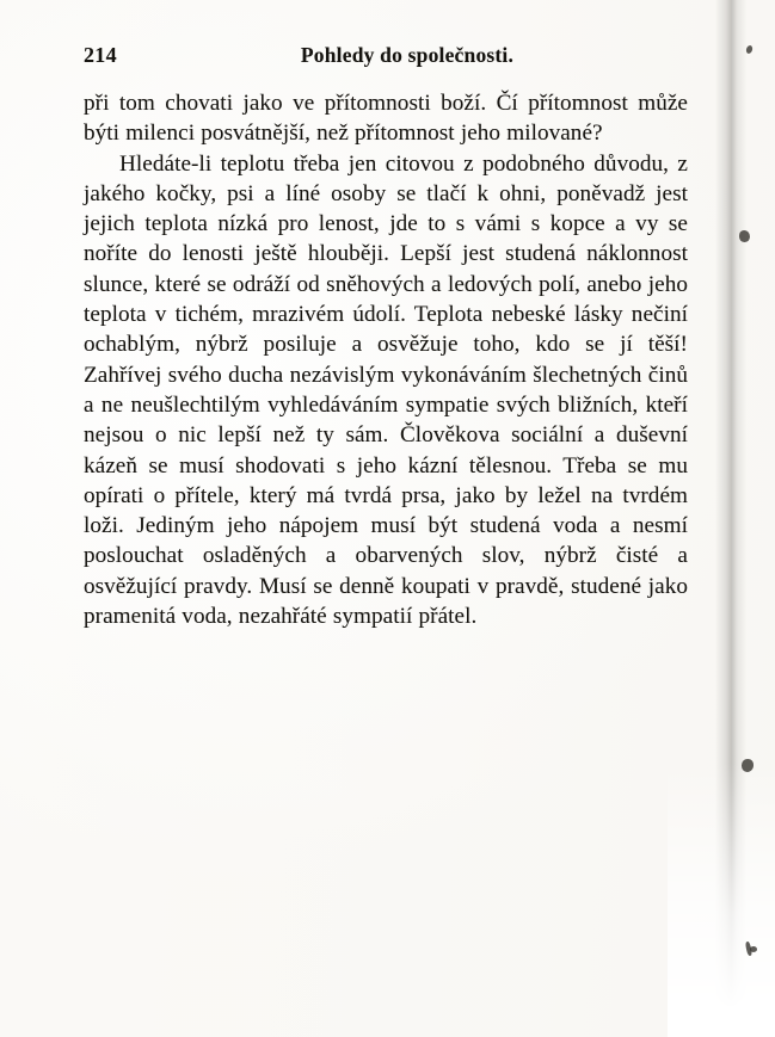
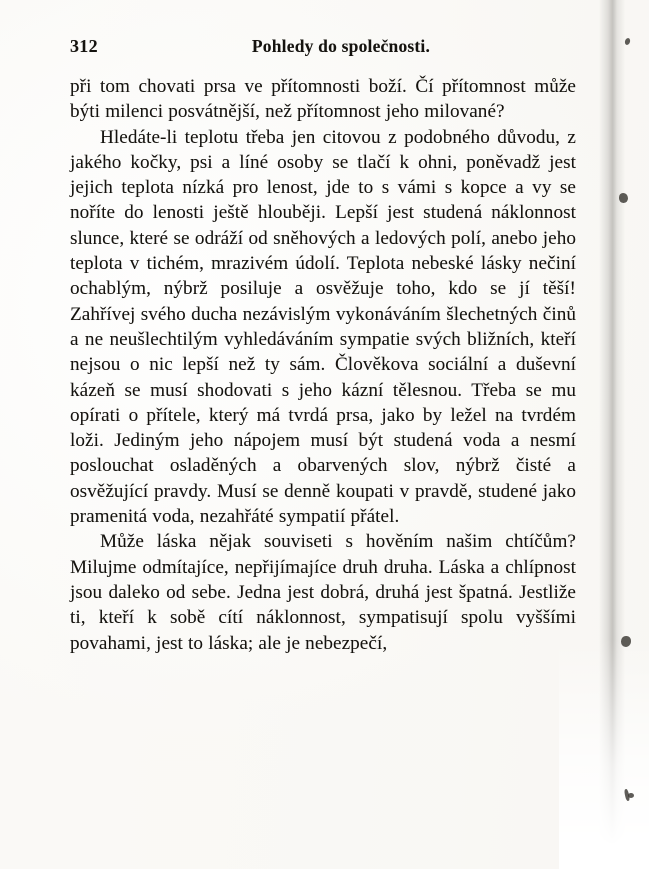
- 214
+ 312
  Pohledy do společnosti.
- při tom chovati jako ve přítomnosti boží. Čí přítomnost může býti milenci posvátnější, než přítomnost jeho milované?
+ při tom chovati prsa ve přítomnosti boží. Čí přítomnost může býti milenci posvátnější, než přítomnost jeho milované?
  Hledáte-li teplotu třeba jen citovou z podobného důvodu, z jakého kočky, psi a líné osoby se tlačí k ohni, poněvadž jest jejich teplota nízká pro lenost, jde to s vámi s kopce a vy se noříte do lenosti ještě hlouběji. Lepší jest studená náklonnost slunce, které se odráží od sněhových a ledových polí, anebo jeho teplota v tichém, mrazivém údolí. Teplota nebeské lásky nečiní ochablým, nýbrž posiluje a osvěžuje toho, kdo se jí těší! Zahřívej svého ducha nezávislým vykonáváním šlechetných činů a ne neušlechtilým vyhledáváním sympatie svých bližních, kteří nejsou o nic lepší než ty sám. Člověkova sociální a duševní kázeň se musí shodovati s jeho kázní tělesnou. Třeba se mu opírati o přítele, který má tvrdá prsa, jako by ležel na tvrdém loži. Jediným jeho nápojem musí být studená voda a nesmí poslouchat osladěných a obarvených slov, nýbrž čisté a osvěžující pravdy. Musí se denně koupati v pravdě, studené jako pramenitá voda, nezahřáté sympatií přátel.
+ Může láska nějak souviseti s hověním našim chtíčům? Milujme odmítajíce, nepřijímajíce druh druha. Láska a chlípnost jsou daleko od sebe. Jedna jest dobrá, druhá jest špatná. Jestliže ti, kteří k sobě cítí náklonnost, sympatisují spolu vyššími povahami, jest to láska; ale je nebezpečí,
